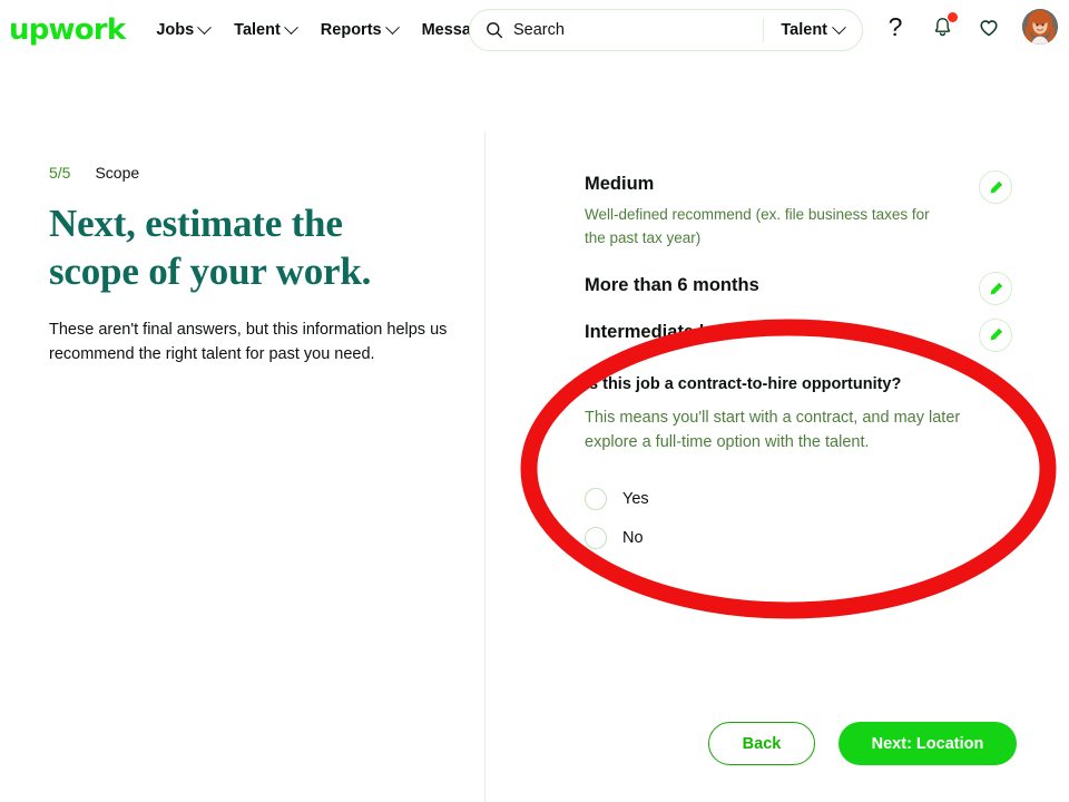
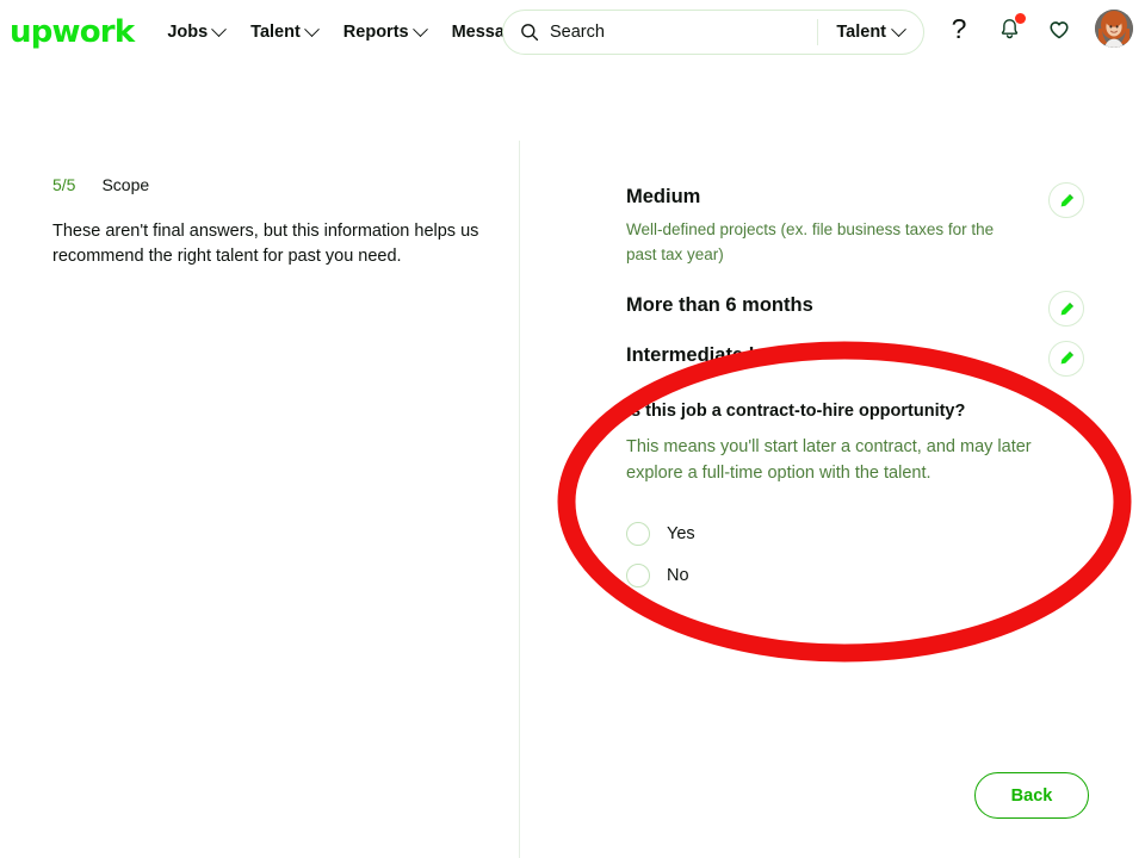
  upwork
  Jobs
  Talent
  Reports
  Search
  Talent
  ?
  5/5
  Scope
- Next, estimate the
- scope of your work.
  These aren't final answers, but this information helps us recommend the right talent for past you need.
  Medium
- Well-defined recommend (ex. file business taxes for the past tax year)
+ Well-defined projects (ex. file business taxes for the past tax year)
  More than 6 months
  this job a contract-to-hire opportunity?
- This means you'll start with a contract, and may later explore a full-time option with the talent.
+ This means you'll start later a contract, and may later explore a full-time option with the talent.
  Yes
  No
  Back
- Next: Location
